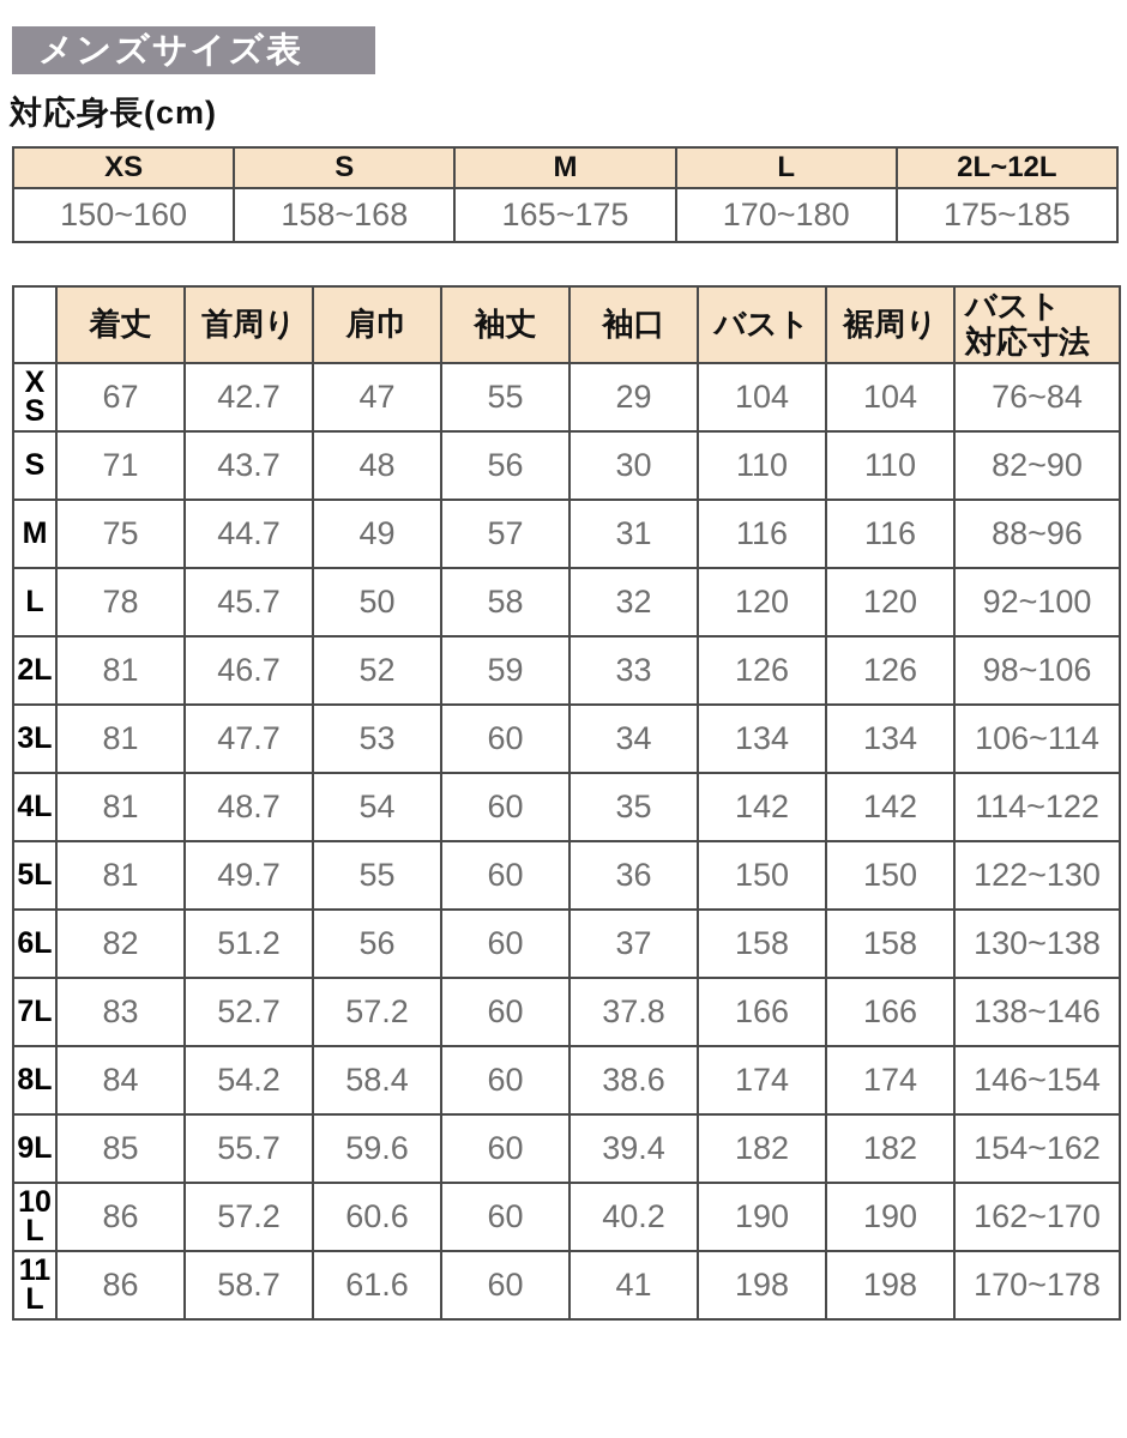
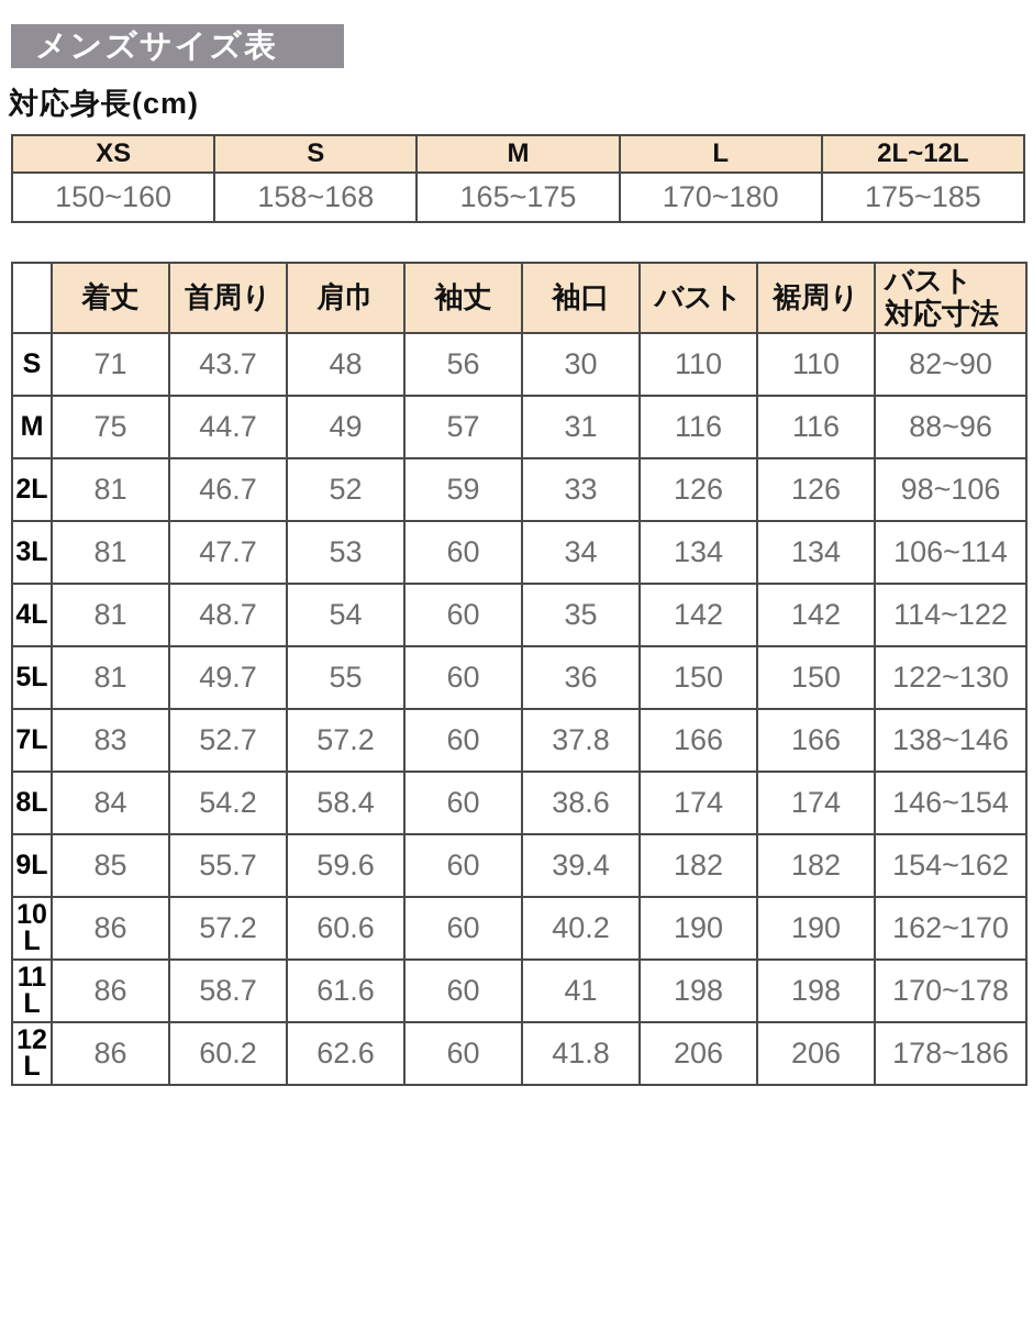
  メンズサイズ表
  対応身長(cm)
  XS	S	M	L	2L~12L
  150~160	158~168	165~175	170~180	175~185
  	着丈	首周り	肩巾	袖丈	袖口	バスト	裾周り	バスト 対応寸法
- XS	67	42.7	47	55	29	104	104	76~84
  S	71	43.7	48	56	30	110	110	82~90
  M	75	44.7	49	57	31	116	116	88~96
- L	78	45.7	50	58	32	120	120	92~100
  2L	81	46.7	52	59	33	126	126	98~106
  3L	81	47.7	53	60	34	134	134	106~114
  4L	81	48.7	54	60	35	142	142	114~122
  5L	81	49.7	55	60	36	150	150	122~130
- 6L	82	51.2	56	60	37	158	158	130~138
  7L	83	52.7	57.2	60	37.8	166	166	138~146
  8L	84	54.2	58.4	60	38.6	174	174	146~154
  9L	85	55.7	59.6	60	39.4	182	182	154~162
  10L	86	57.2	60.6	60	40.2	190	190	162~170
  11L	86	58.7	61.6	60	41	198	198	170~178
+ 12L	86	60.2	62.6	60	41.8	206	206	178~186
